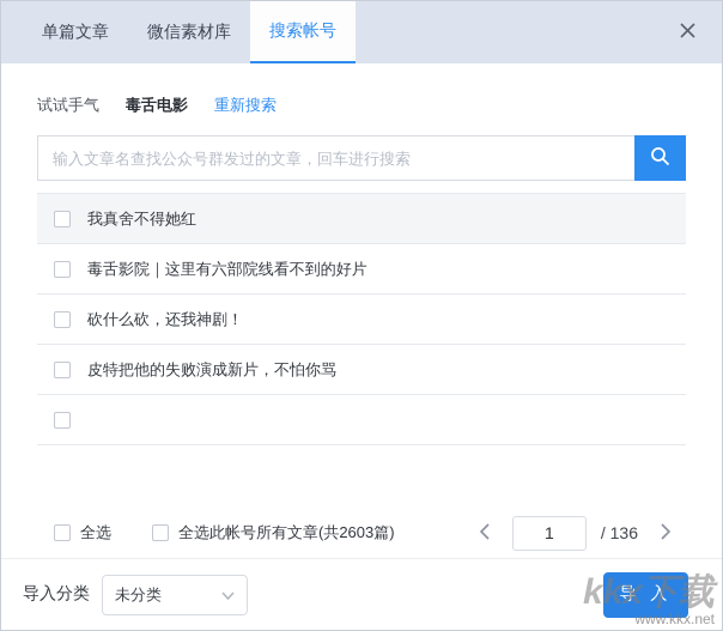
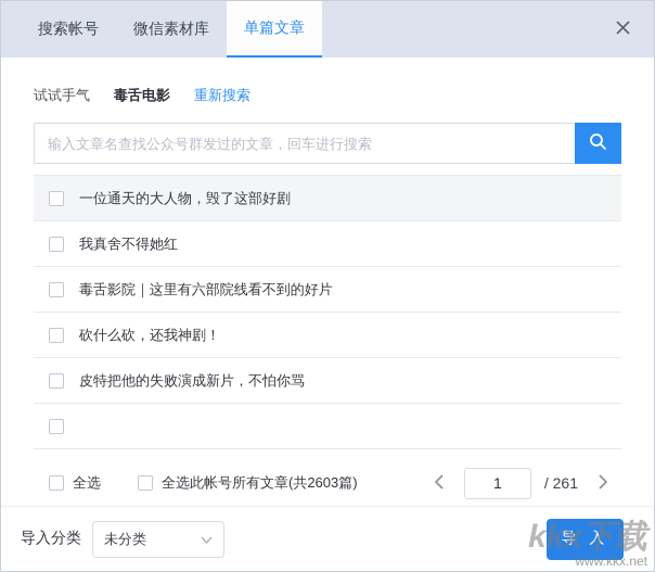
- 单篇文章
+ 搜索帐号
  微信素材库
- 搜索帐号
+ 单篇文章
  试试手气
  毒舌电影
  重新搜索
  输入文章名查找公众号群发过的文章，回车进行搜索
+ 一位通天的大人物，毁了这部好剧
  我真舍不得她红
  毒舌影院｜这里有六部院线看不到的好片
  砍什么砍，还我神剧！
  皮特把他的失败演成新片，不怕你骂
  全选
  全选此帐号所有文章(共2603篇)
  1
- / 136
+ / 261
  导入分类
  未分类
  导 入
  kkx下载
  www.kkx.net
